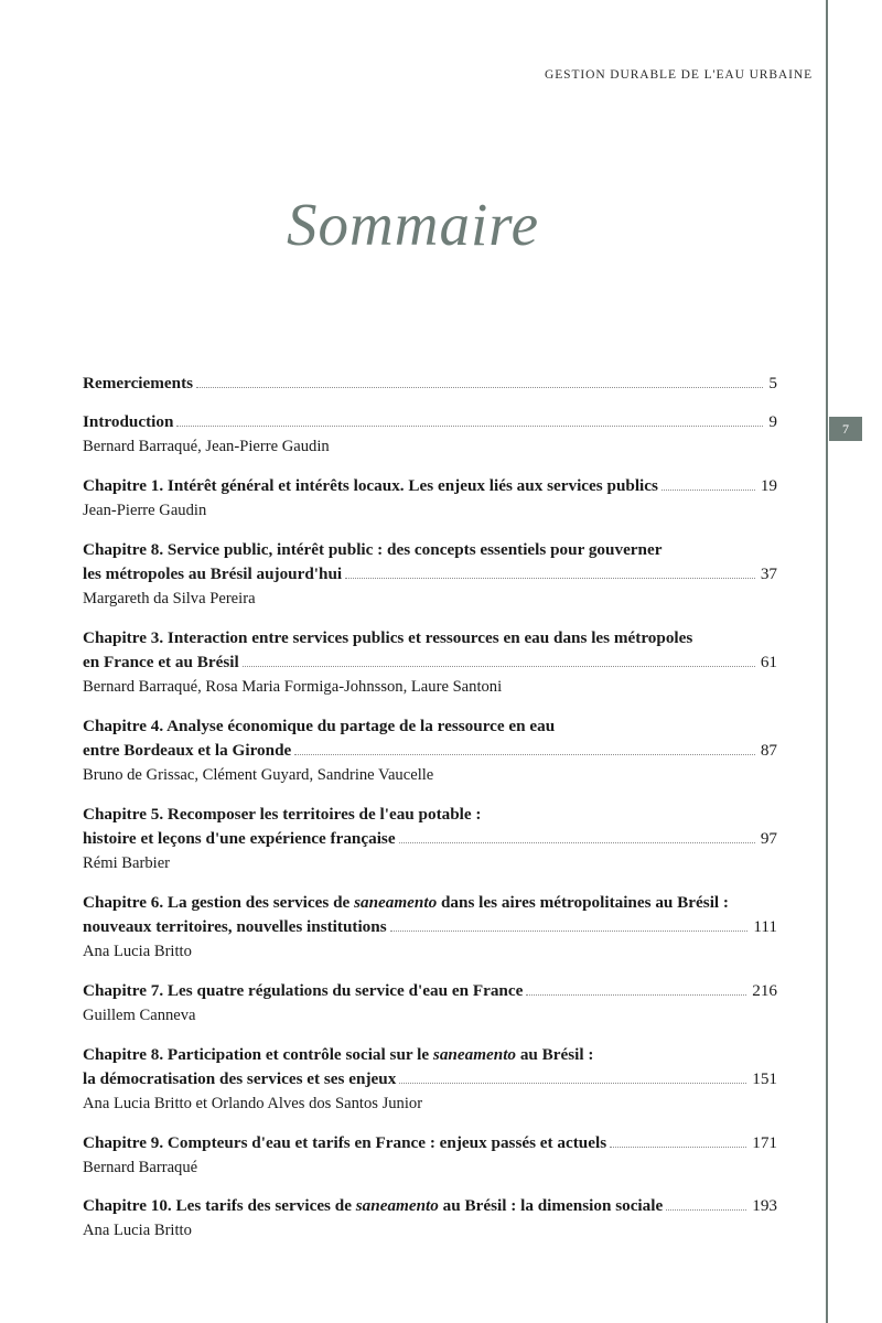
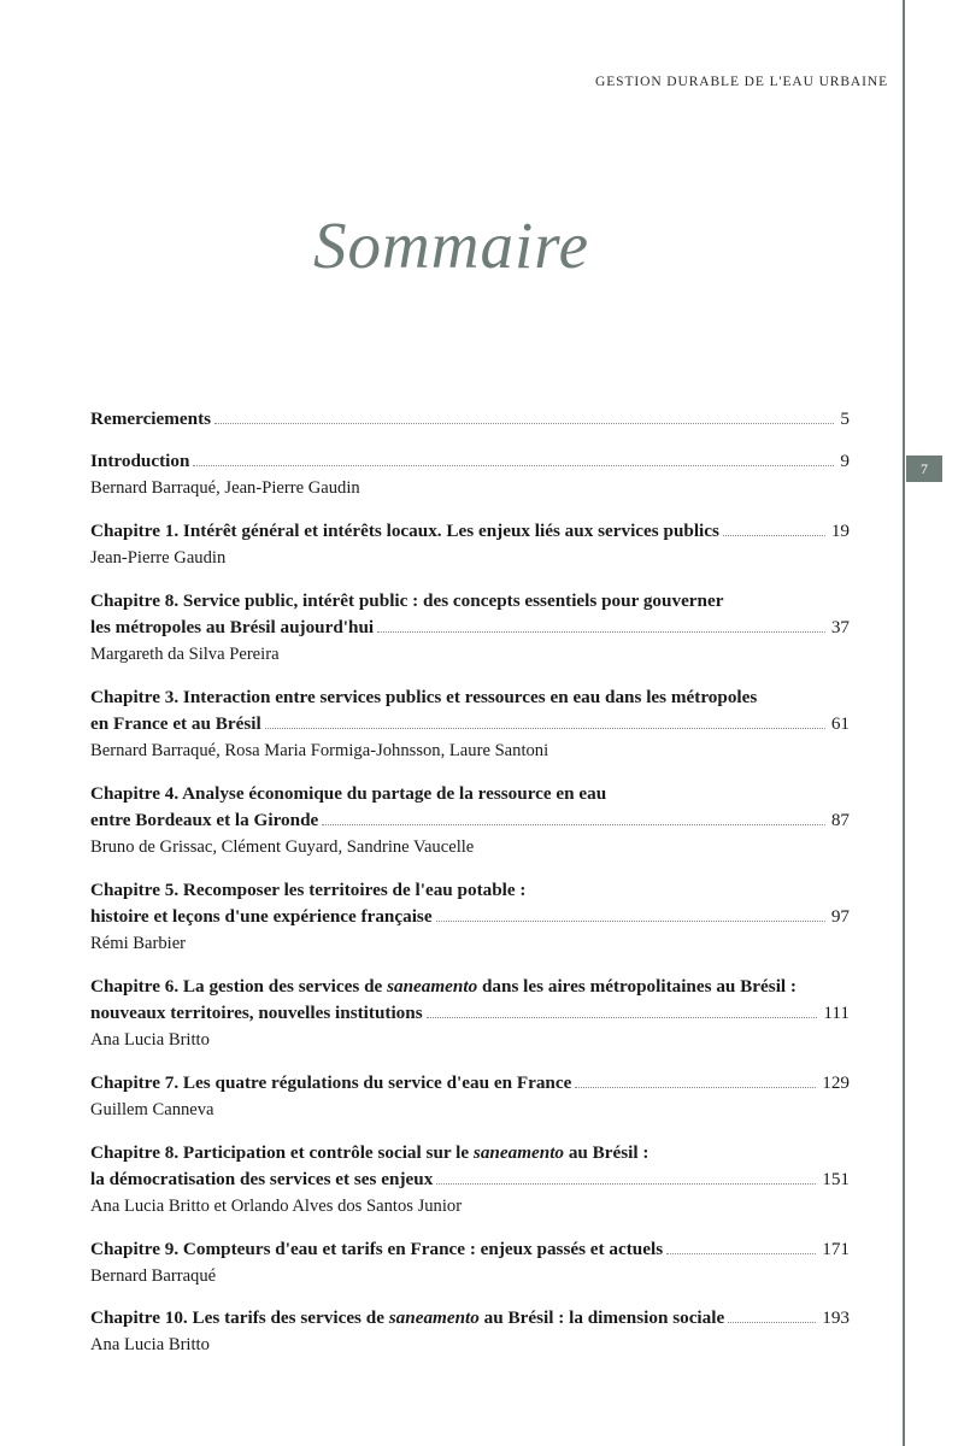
  GESTION DURABLE DE L'EAU URBAINE
  7
  Sommaire
  Remerciements
  5
  Introduction
  9
  Bernard Barraqué, Jean-Pierre Gaudin
  Chapitre 1. Intérêt général et intérêts locaux. Les enjeux liés aux services publics
  19
  Jean-Pierre Gaudin
  Chapitre 8. Service public, intérêt public : des concepts essentiels pour gouverner
  les métropoles au Brésil aujourd'hui
  37
  Margareth da Silva Pereira
  Chapitre 3. Interaction entre services publics et ressources en eau dans les métropoles
  en France et au Brésil
  61
  Bernard Barraqué, Rosa Maria Formiga-Johnsson, Laure Santoni
  Chapitre 4. Analyse économique du partage de la ressource en eau
  entre Bordeaux et la Gironde
  87
  Bruno de Grissac, Clément Guyard, Sandrine Vaucelle
  Chapitre 5. Recomposer les territoires de l'eau potable :
  histoire et leçons d'une expérience française
  97
  Rémi Barbier
  Chapitre 6. La gestion des services de saneamento dans les aires métropolitaines au Brésil :
  nouveaux territoires, nouvelles institutions
  111
  Ana Lucia Britto
  Chapitre 7. Les quatre régulations du service d'eau en France
- 216
+ 129
  Guillem Canneva
  Chapitre 8. Participation et contrôle social sur le saneamento au Brésil :
  la démocratisation des services et ses enjeux
  151
  Ana Lucia Britto et Orlando Alves dos Santos Junior
  Chapitre 9. Compteurs d'eau et tarifs en France : enjeux passés et actuels
  171
  Bernard Barraqué
  Chapitre 10. Les tarifs des services de saneamento au Brésil : la dimension sociale
  193
  Ana Lucia Britto
